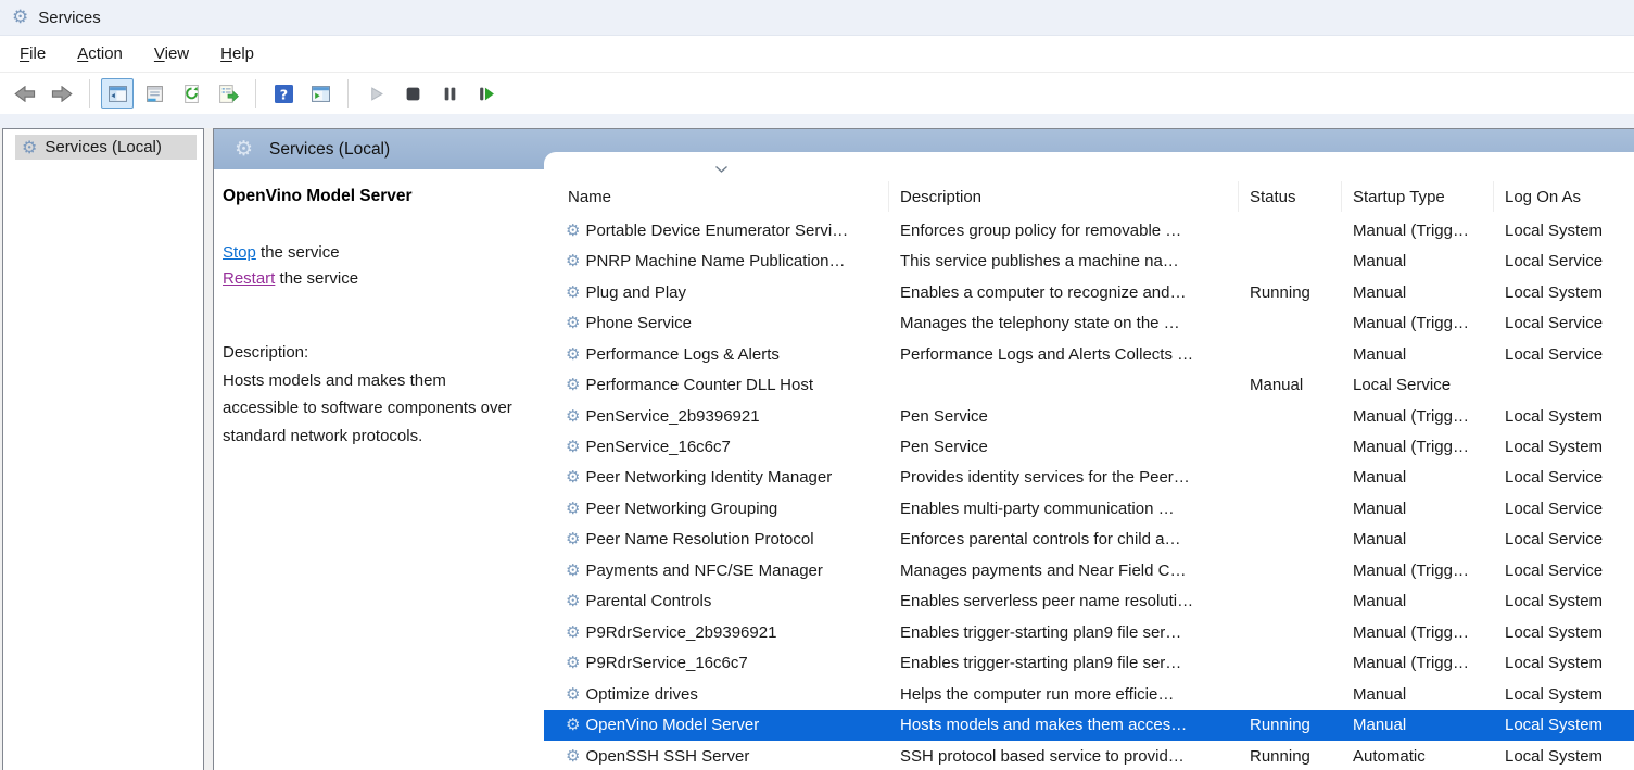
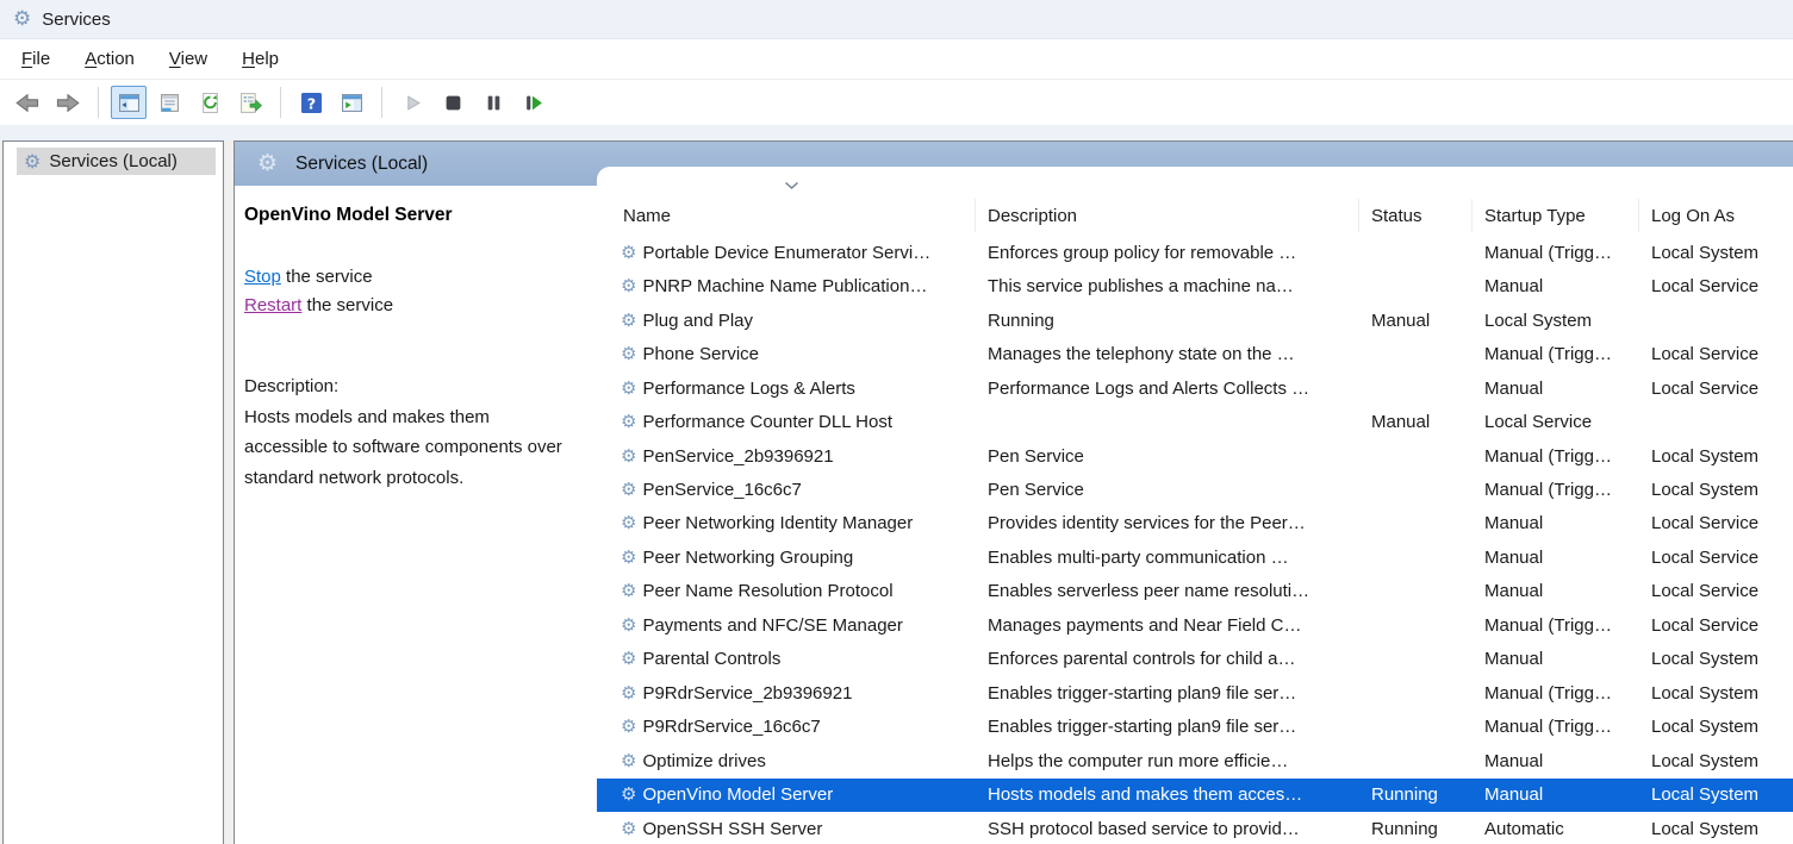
  ⚙
  Services
  File
  Action
  View
  Help
  ?
  ⚙
  Services (Local)
  ⚙
  Services (Local)
  OpenVino Model Server
  Stop the service
  Restart the service
  Description:
  Hosts models and makes them accessible to software components over standard network protocols.
  Name
  Description
  Status
  Startup Type
  Log On As
  ⚙
  Portable Device Enumerator Servi…
  Enforces group policy for removable …
  Manual (Trigg…
  Local System
  ⚙
  PNRP Machine Name Publication…
  This service publishes a machine na…
  Manual
  Local Service
  ⚙
  Plug and Play
- Enables a computer to recognize and…
  Running
  Manual
  Local System
  ⚙
  Phone Service
  Manages the telephony state on the …
  Manual (Trigg…
  Local Service
  ⚙
  Performance Logs & Alerts
  Performance Logs and Alerts Collects …
  Manual
  Local Service
  ⚙
  Performance Counter DLL Host
  Manual
  Local Service
  ⚙
  PenService_2b9396921
  Pen Service
  Manual (Trigg…
  Local System
  ⚙
  PenService_16c6c7
  Pen Service
  Manual (Trigg…
  Local System
  ⚙
  Peer Networking Identity Manager
  Provides identity services for the Peer…
  Manual
  Local Service
  ⚙
  Peer Networking Grouping
  Enables multi-party communication …
  Manual
  Local Service
  ⚙
  Peer Name Resolution Protocol
- Enforces parental controls for child a…
+ Enables serverless peer name resoluti…
  Manual
  Local Service
  ⚙
  Payments and NFC/SE Manager
  Manages payments and Near Field C…
  Manual (Trigg…
  Local Service
  ⚙
  Parental Controls
- Enables serverless peer name resoluti…
+ Enforces parental controls for child a…
  Manual
  Local System
  ⚙
  P9RdrService_2b9396921
  Enables trigger-starting plan9 file ser…
  Manual (Trigg…
  Local System
  ⚙
  P9RdrService_16c6c7
  Enables trigger-starting plan9 file ser…
  Manual (Trigg…
  Local System
  ⚙
  Optimize drives
  Helps the computer run more efficie…
  Manual
  Local System
  ⚙
  OpenVino Model Server
  Hosts models and makes them acces…
  Running
  Manual
  Local System
  ⚙
  OpenSSH SSH Server
  SSH protocol based service to provid…
  Running
  Automatic
  Local System
